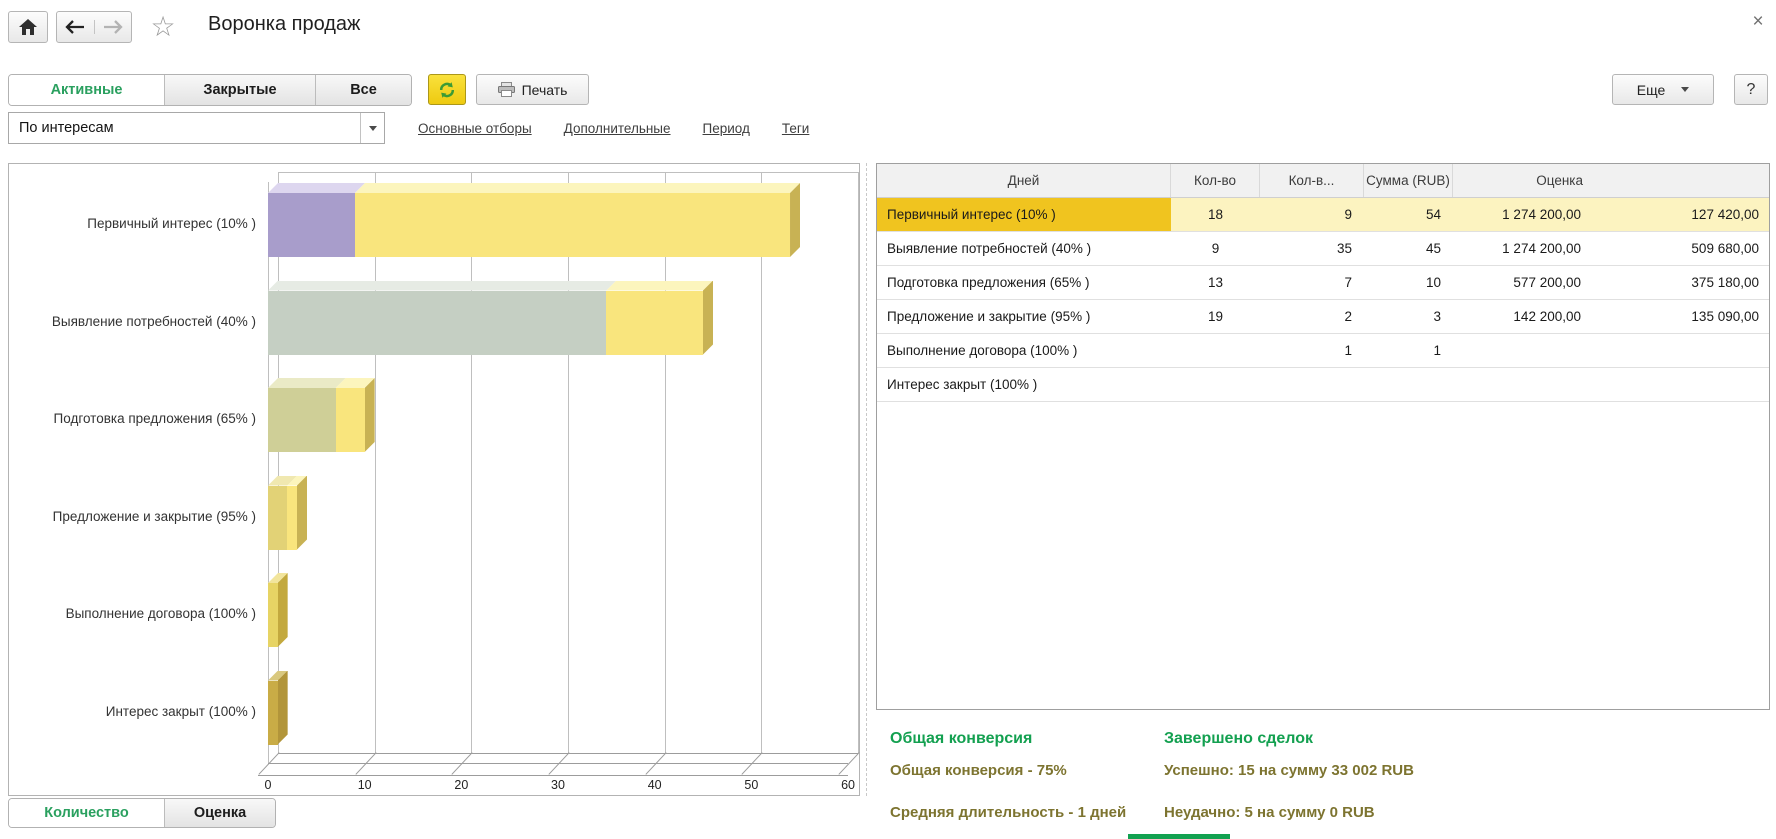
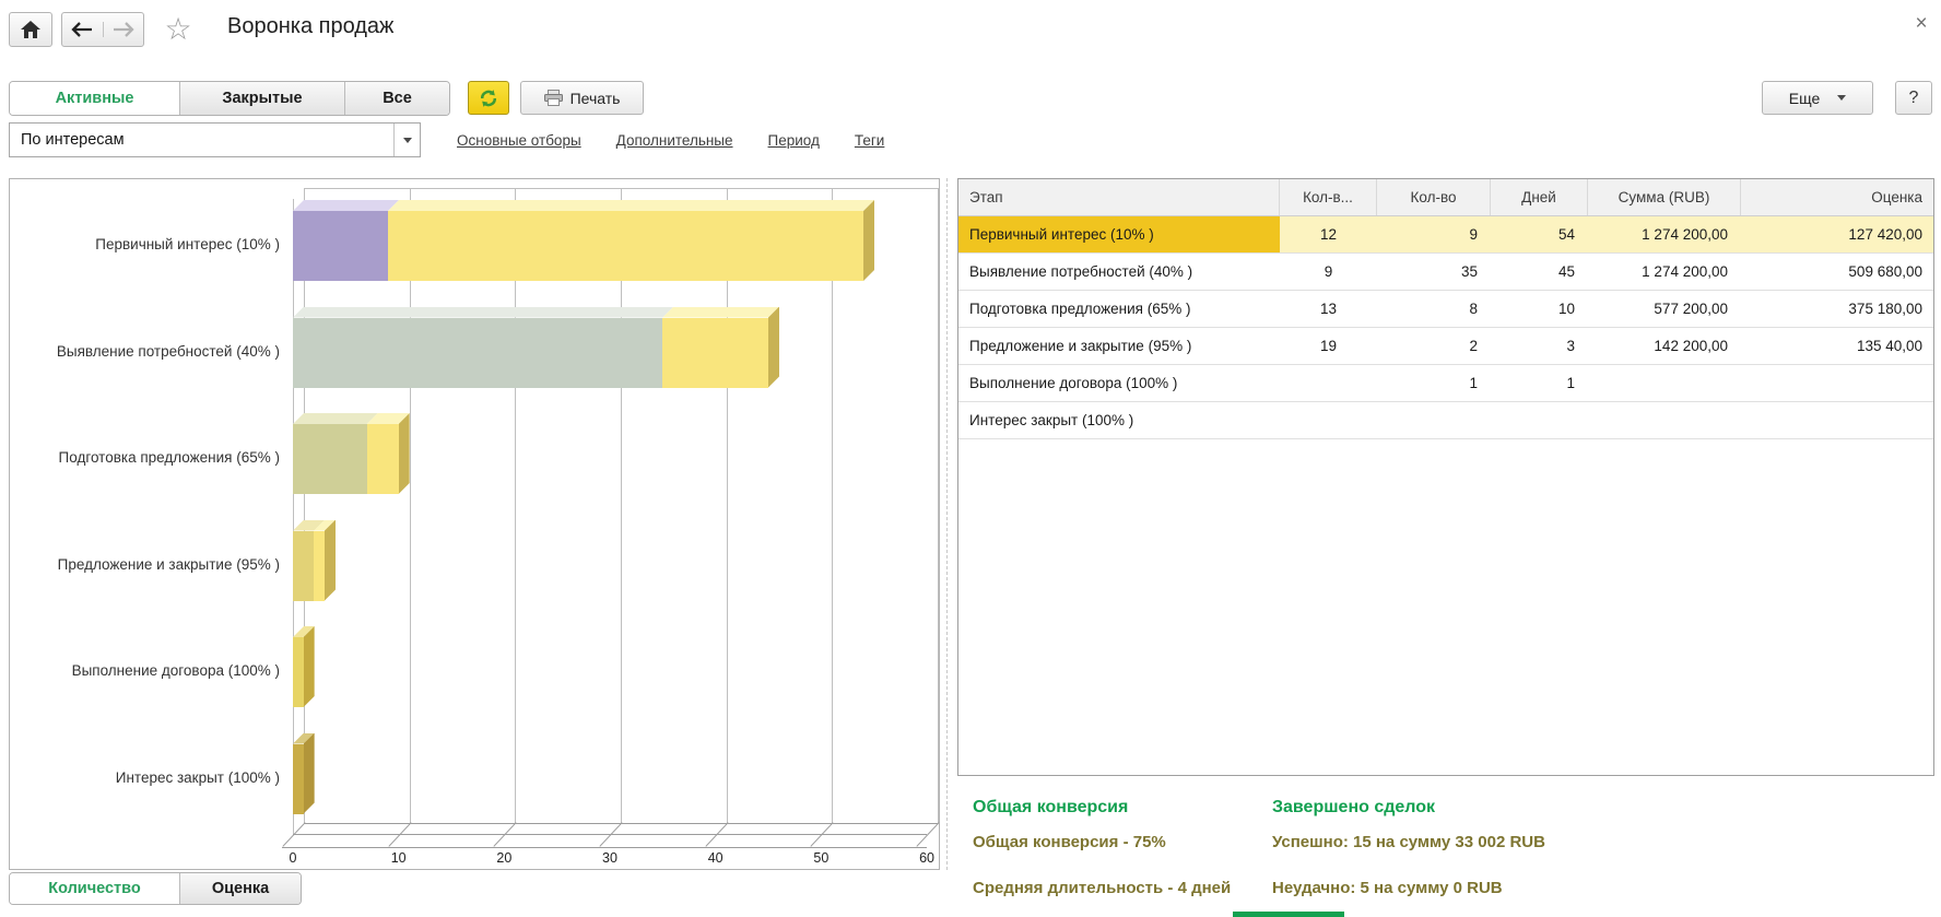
  ☆
  Воронка продаж
  ×
  Активные
  Закрытые
  Все
  Печать
  Еще
  ?
  По интересам
  Основные отборы
  Дополнительные
  Период
  Теги
  0
  10
  20
  30
  40
  50
  60
  Первичный интерес (10% )
  Выявление потребностей (40% )
  Подготовка предложения (65% )
  Предложение и закрытие (95% )
  Выполнение договора (100% )
  Интерес закрыт (100% )
  Количество
  Оценка
+ Этап
- Дней
+ Кол-в...
  Кол-во
- Кол-в...
+ Дней
  Сумма (RUB)
  Оценка
  Первичный интерес (10% )
- 18
+ 12
  9
  54
  1 274 200,00
  127 420,00
  Выявление потребностей (40% )
  9
  35
  45
  1 274 200,00
  509 680,00
  Подготовка предложения (65% )
  13
- 7
+ 8
  10
  577 200,00
  375 180,00
  Предложение и закрытие (95% )
  19
  2
  3
  142 200,00
- 135 090,00
+ 135 40,00
  Выполнение договора (100% )
  1
  1
  Интерес закрыт (100% )
  Общая конверсия
  Общая конверсия - 75%
- Средняя длительность - 1 дней
+ Средняя длительность - 4 дней
  Завершено сделок
  Успешно: 15 на сумму 33 002 RUB
  Неудачно: 5 на сумму 0 RUB
